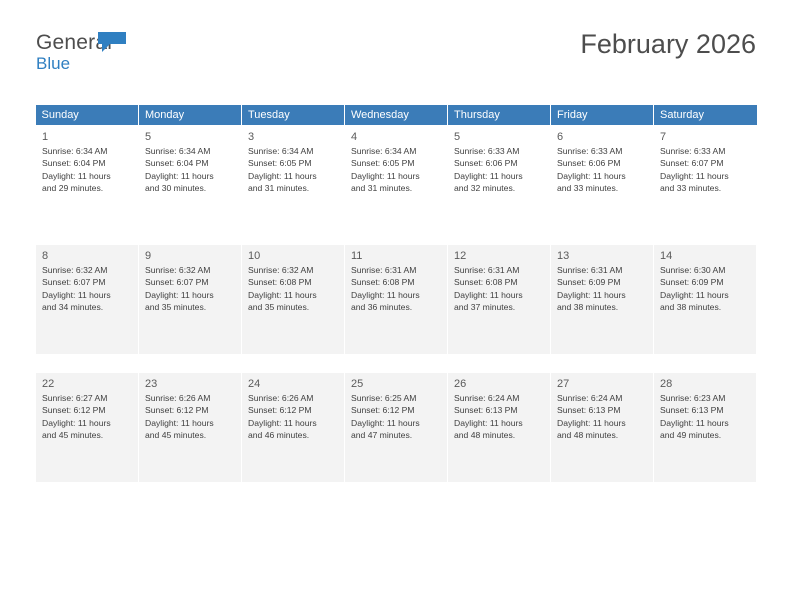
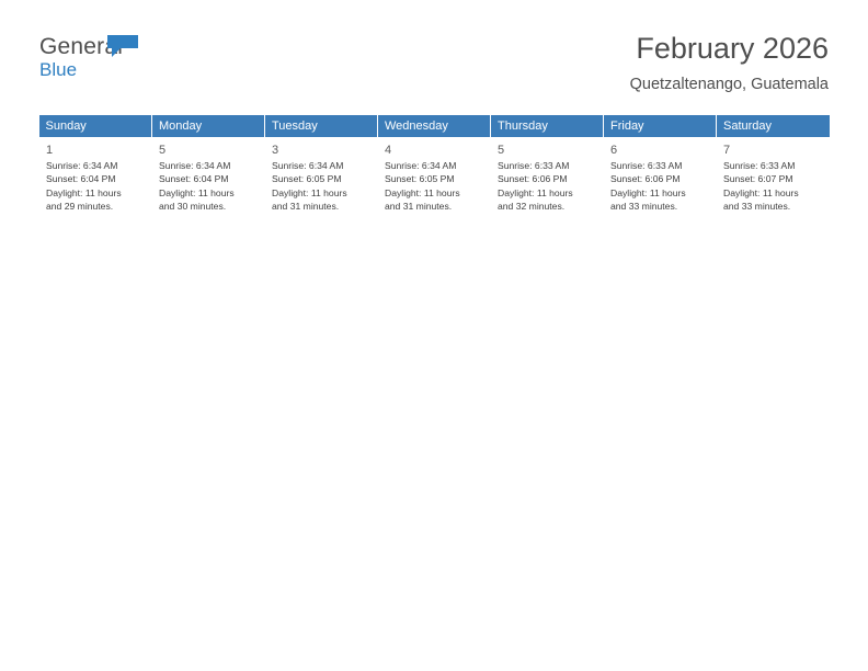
  Gener
  Blue
  February 2026
+ Quetzaltenango, Guatemala
  Sunday	Monday	Tuesday	Wednesday	Thursday	Friday	Saturday
  1 Sunrise: 6:34 AM Sunset: 6:04 PM Daylight: 11 hours and 29 minutes.	5 Sunrise: 6:34 AM Sunset: 6:04 PM Daylight: 11 hours and 30 minutes.	3 Sunrise: 6:34 AM Sunset: 6:05 PM Daylight: 11 hours and 31 minutes.	4 Sunrise: 6:34 AM Sunset: 6:05 PM Daylight: 11 hours and 31 minutes.	5 Sunrise: 6:33 AM Sunset: 6:06 PM Daylight: 11 hours and 32 minutes.	6 Sunrise: 6:33 AM Sunset: 6:06 PM Daylight: 11 hours and 33 minutes.	7 Sunrise: 6:33 AM Sunset: 6:07 PM Daylight: 11 hours and 33 minutes.
- 8 Sunrise: 6:32 AM Sunset: 6:07 PM Daylight: 11 hours and 34 minutes.	9 Sunrise: 6:32 AM Sunset: 6:07 PM Daylight: 11 hours and 35 minutes.	10 Sunrise: 6:32 AM Sunset: 6:08 PM Daylight: 11 hours and 35 minutes.	11 Sunrise: 6:31 AM Sunset: 6:08 PM Daylight: 11 hours and 36 minutes.	12 Sunrise: 6:31 AM Sunset: 6:08 PM Daylight: 11 hours and 37 minutes.	13 Sunrise: 6:31 AM Sunset: 6:09 PM Daylight: 11 hours and 38 minutes.	14 Sunrise: 6:30 AM Sunset: 6:09 PM Daylight: 11 hours and 38 minutes.
- 22 Sunrise: 6:27 AM Sunset: 6:12 PM Daylight: 11 hours and 45 minutes.	23 Sunrise: 6:26 AM Sunset: 6:12 PM Daylight: 11 hours and 45 minutes.	24 Sunrise: 6:26 AM Sunset: 6:12 PM Daylight: 11 hours and 46 minutes.	25 Sunrise: 6:25 AM Sunset: 6:12 PM Daylight: 11 hours and 47 minutes.	26 Sunrise: 6:24 AM Sunset: 6:13 PM Daylight: 11 hours and 48 minutes.	27 Sunrise: 6:24 AM Sunset: 6:13 PM Daylight: 11 hours and 48 minutes.	28 Sunrise: 6:23 AM Sunset: 6:13 PM Daylight: 11 hours and 49 minutes.
